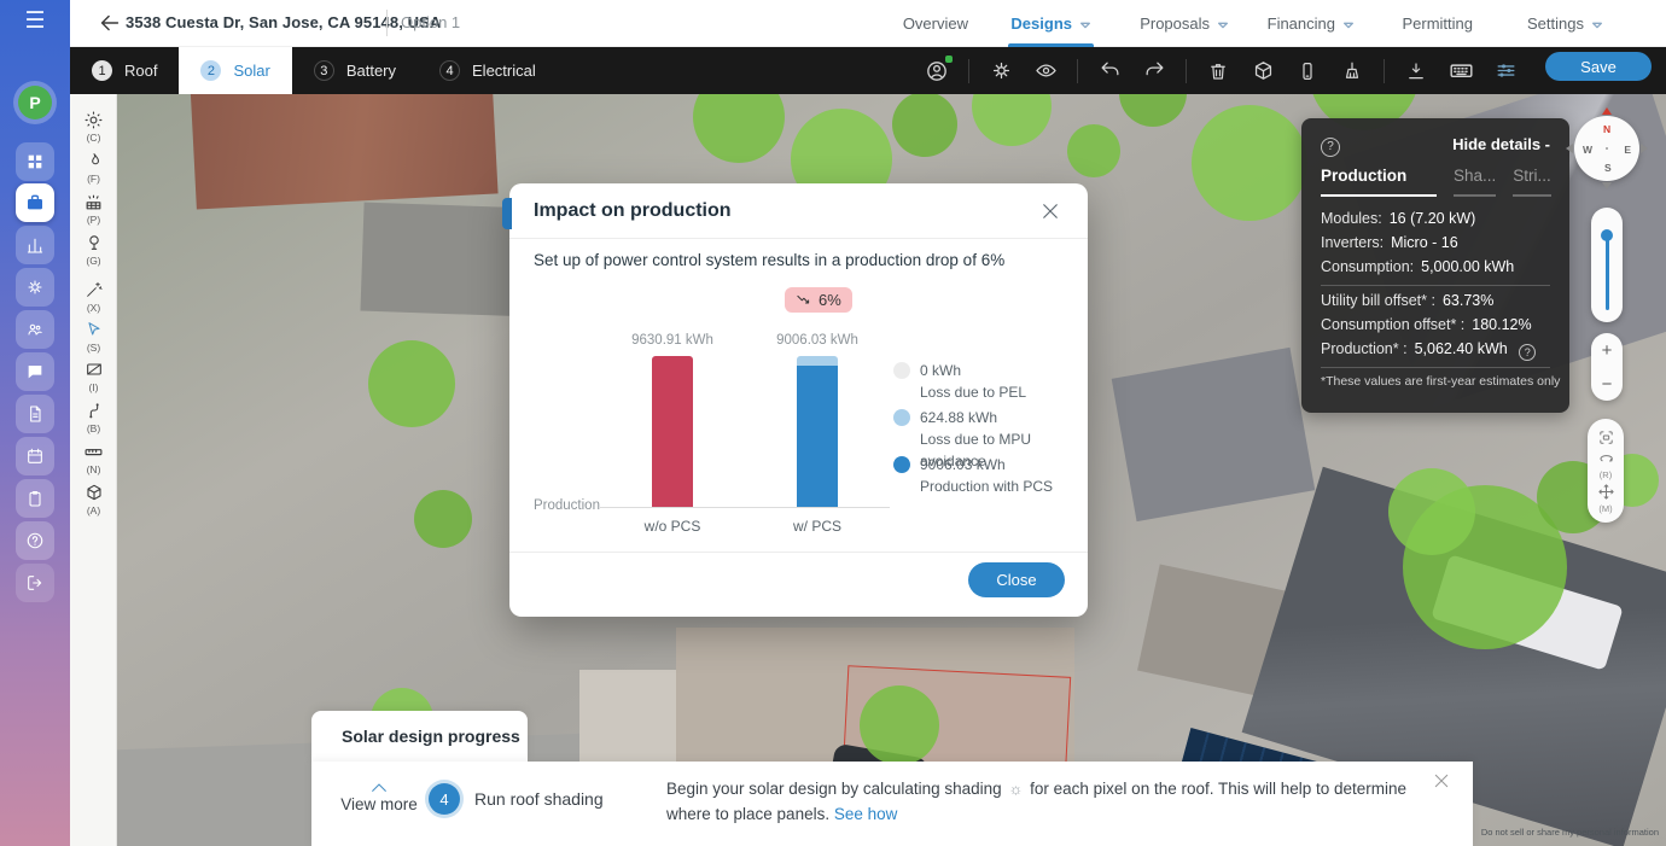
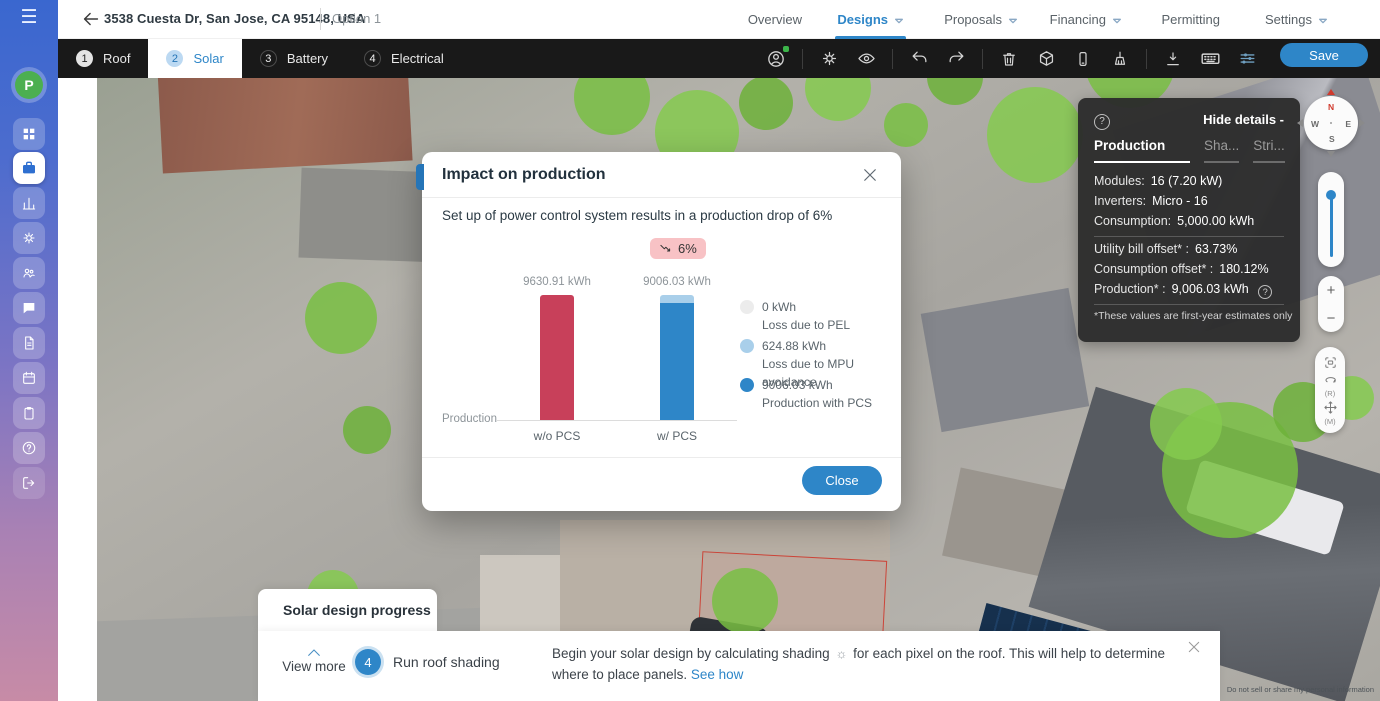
  Do not sell or share my personal information
  ☰
  P
  3538 Cuesta Dr, San Jose, CA 9518, USA
  Option 1
  Overview
  Designs
  Proposals
  Financing
  Permitting
  Settings
  1
  Roof
  2
  Solar
  3
  Battery
  4
  Electrical
  Save
- (C)
- (F)
- (P)
- (G)
- (X)
- (S)
- (I)
- (B)
- (N)
- (A)
  ?
  Hide details -
  Production
  Sha...
  Stri...
  Modules: 16 (7.20 kW)
  Inverters: Micro - 16
  Consumption: 5,000.00 kWh
  Utility bill offset* : 63.73%
  Consumption offset* : 180.12%
- Production* : 5,062.40 kWh ?
+ Production* : 9,006.03 kWh ?
  *These values are first-year estimates only
  N
  W
  E
  S
  +
  −
  (R)
  (M)
  Solar design progress
  View more
  4
  Run roof shading
  Begin your solar design by calculating shading ☼ for each pixel on the roof. This will help to determine where to place panels. See how
  Impact on production
  Set up of power control system results in a production drop of 6%
  6%
  9630.91 kWh
  9006.03 kWh
  Production
  w/o PCS
  w/ PCS
  0 kWh
  Loss due to PEL
  624.88 kWh
  Loss due to MPU avoidance
  9006.03 kWh
  Production with PCS
  Close
